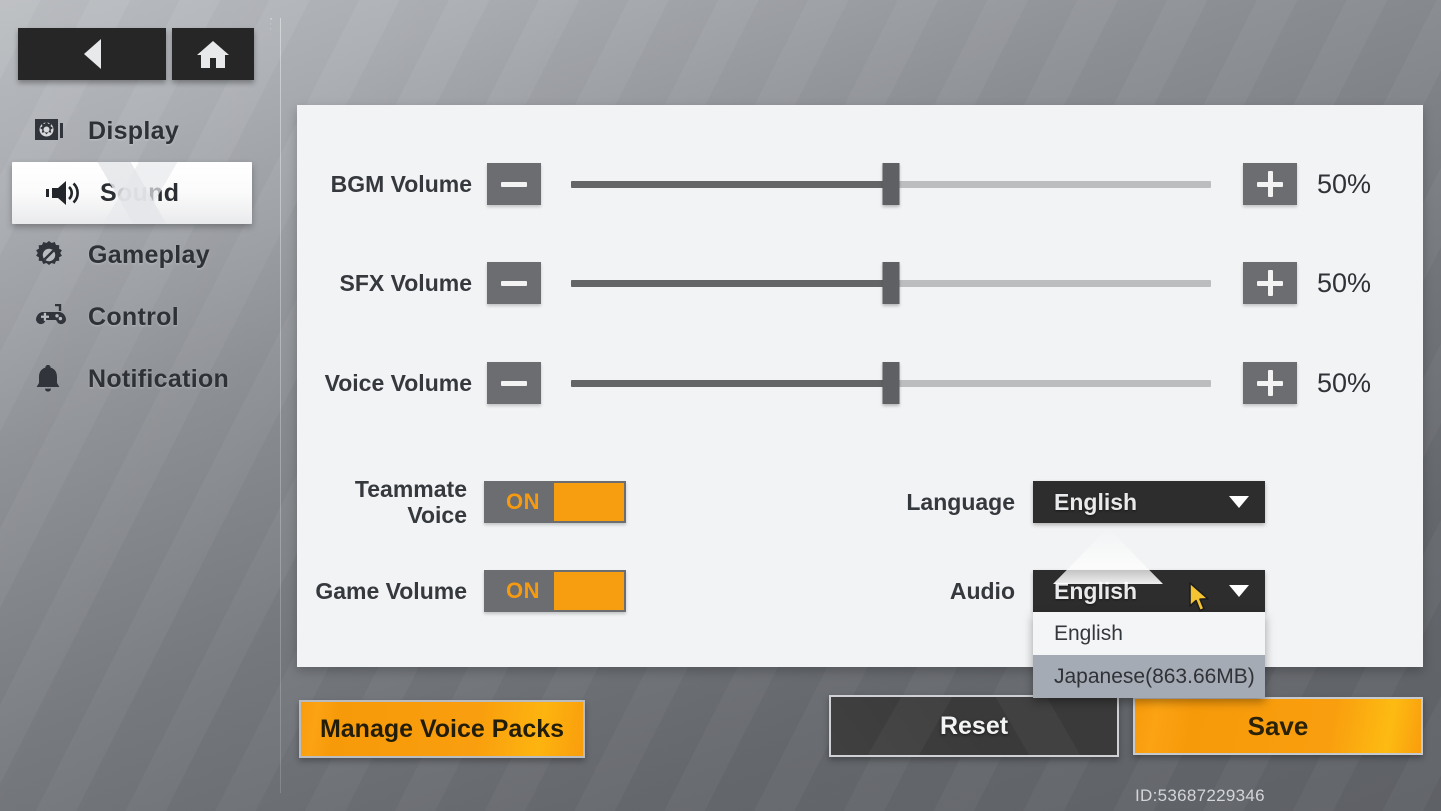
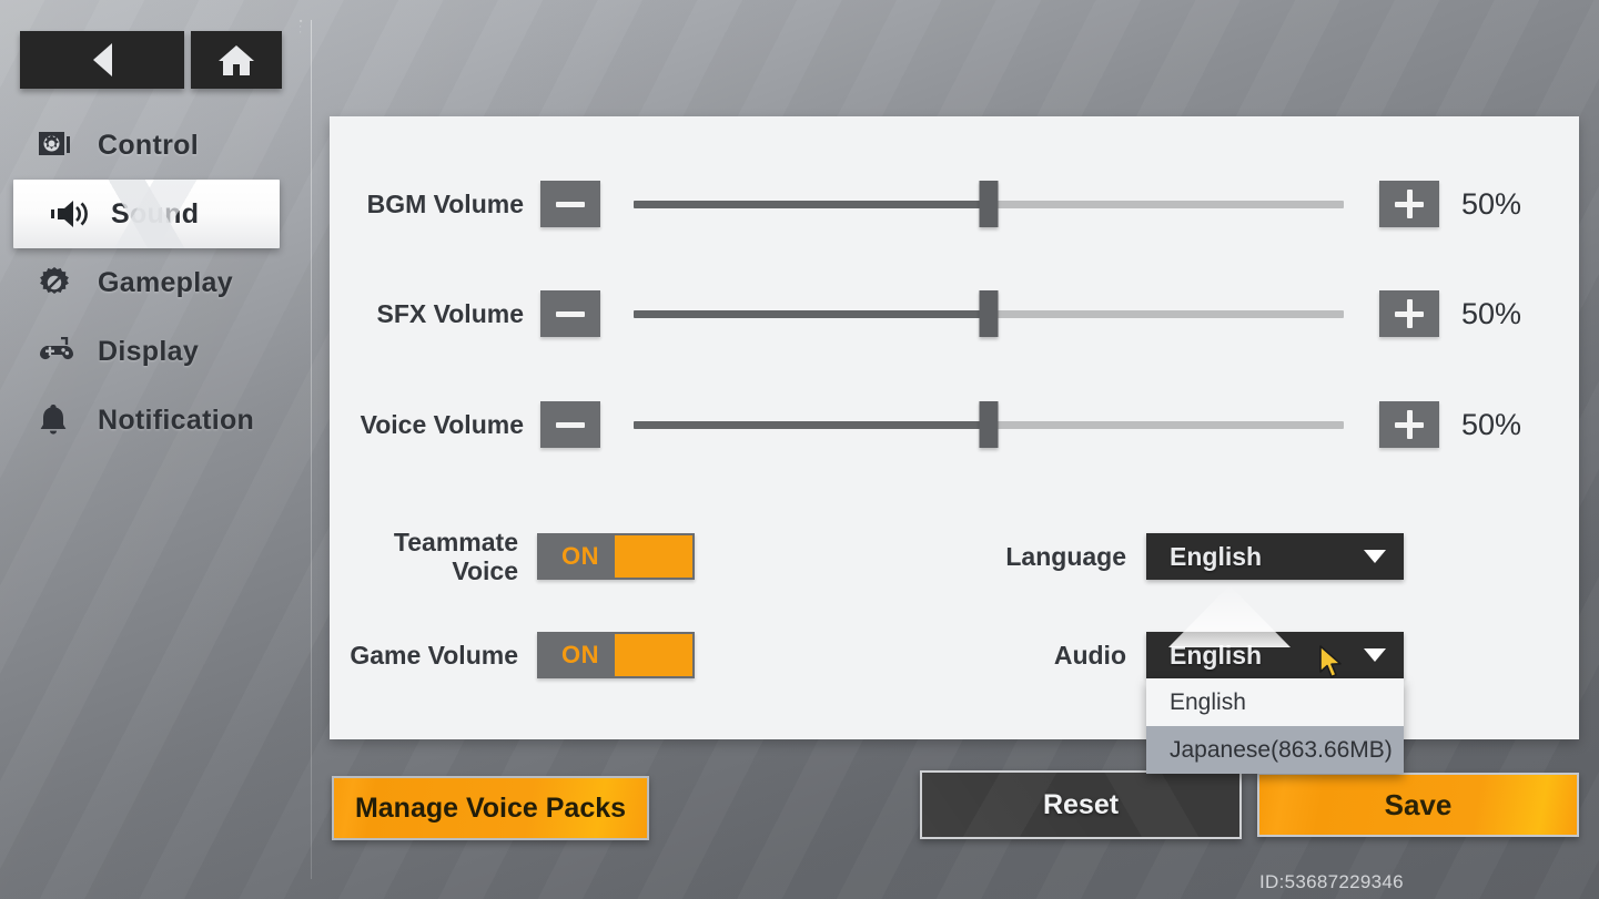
- Display
+ Control
  Gameplay
- Control
+ Display
  Notification
  BGM Volume
  50%
  SFX Volume
  50%
  Voice Volume
  50%
  Teammate Voice
  ON
  Language
  English
  Game Volume
  ON
  Audio
  English
  English
  Japanese(863.66MB)
  Manage Voice Packs
  Reset
  Save
  ID:53687229346
